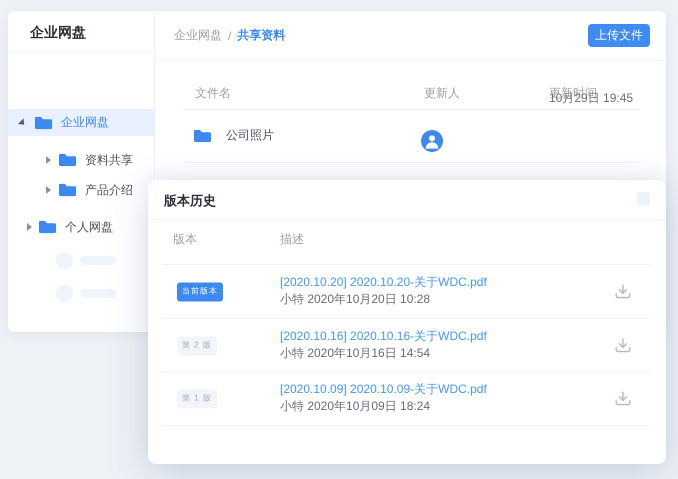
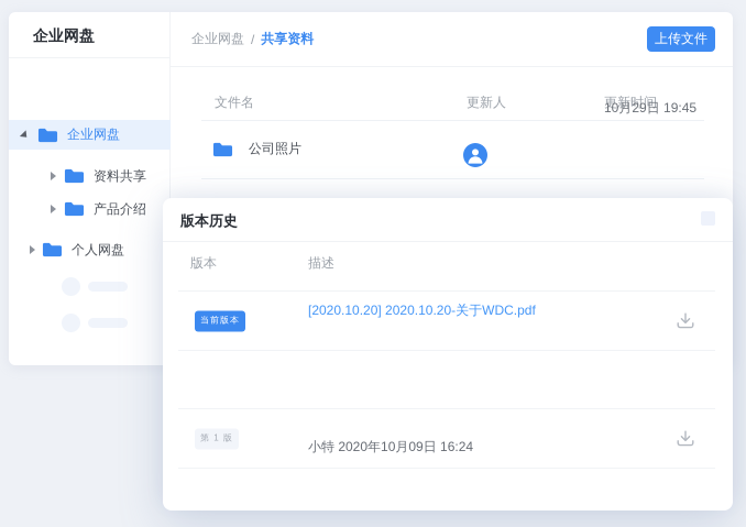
  企业网盘
  企业网盘
  资料共享
  产品介绍
  个人网盘
  企业网盘
  /
  共享资料
  上传文件
  文件名
  更新人
  更新时间
  公司照片
  10月29日 19:45
  版本历史
  版本
  描述
  当前版本
  [2020.10.20] 2020.10.20-关于WDC.pdf
- 小特 2020年10月20日 10:28
- 第 2 版
- [2020.10.16] 2020.10.16-关于WDC.pdf
- 小特 2020年10月16日 14:54
  第 1 版
- [2020.10.09] 2020.10.09-关于WDC.pdf
- 小特 2020年10月09日 18:24
+ 小特 2020年10月09日 16:24
